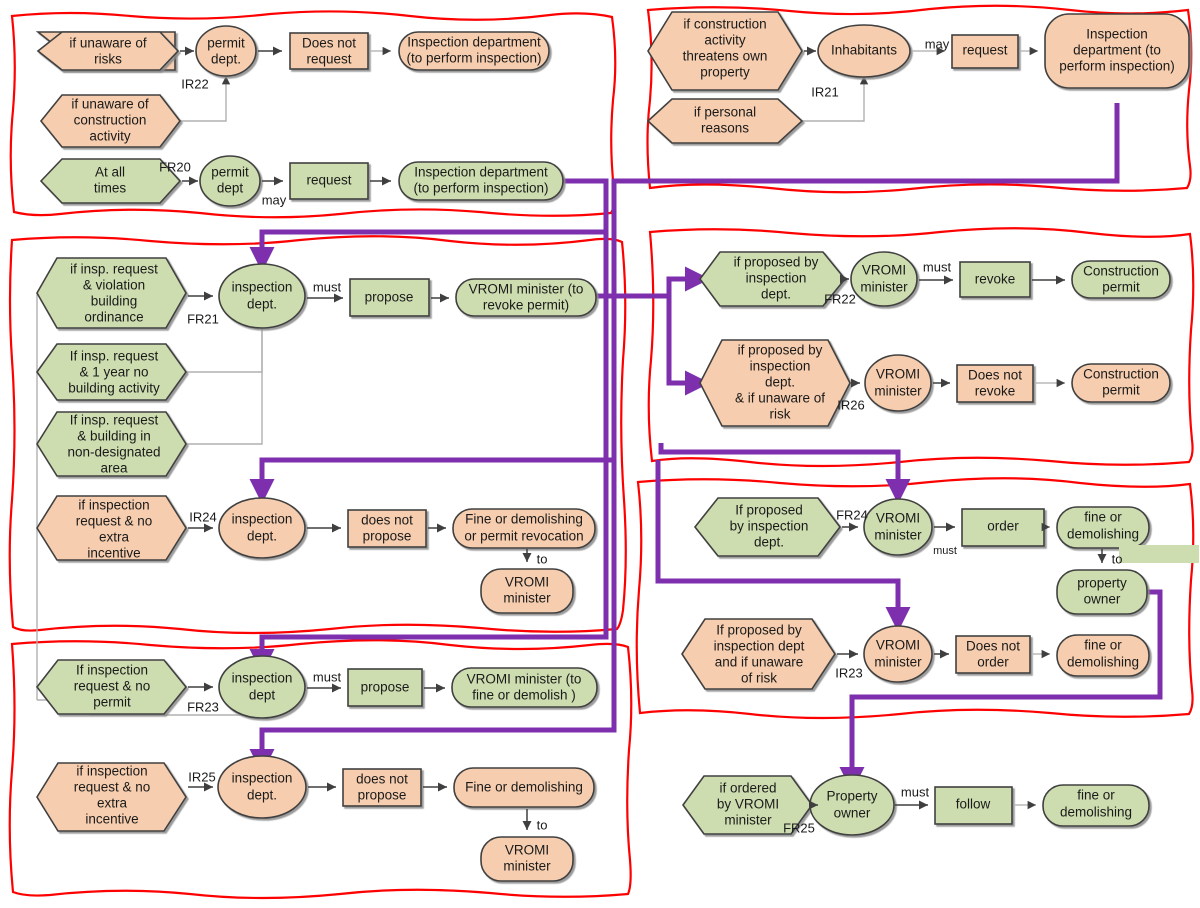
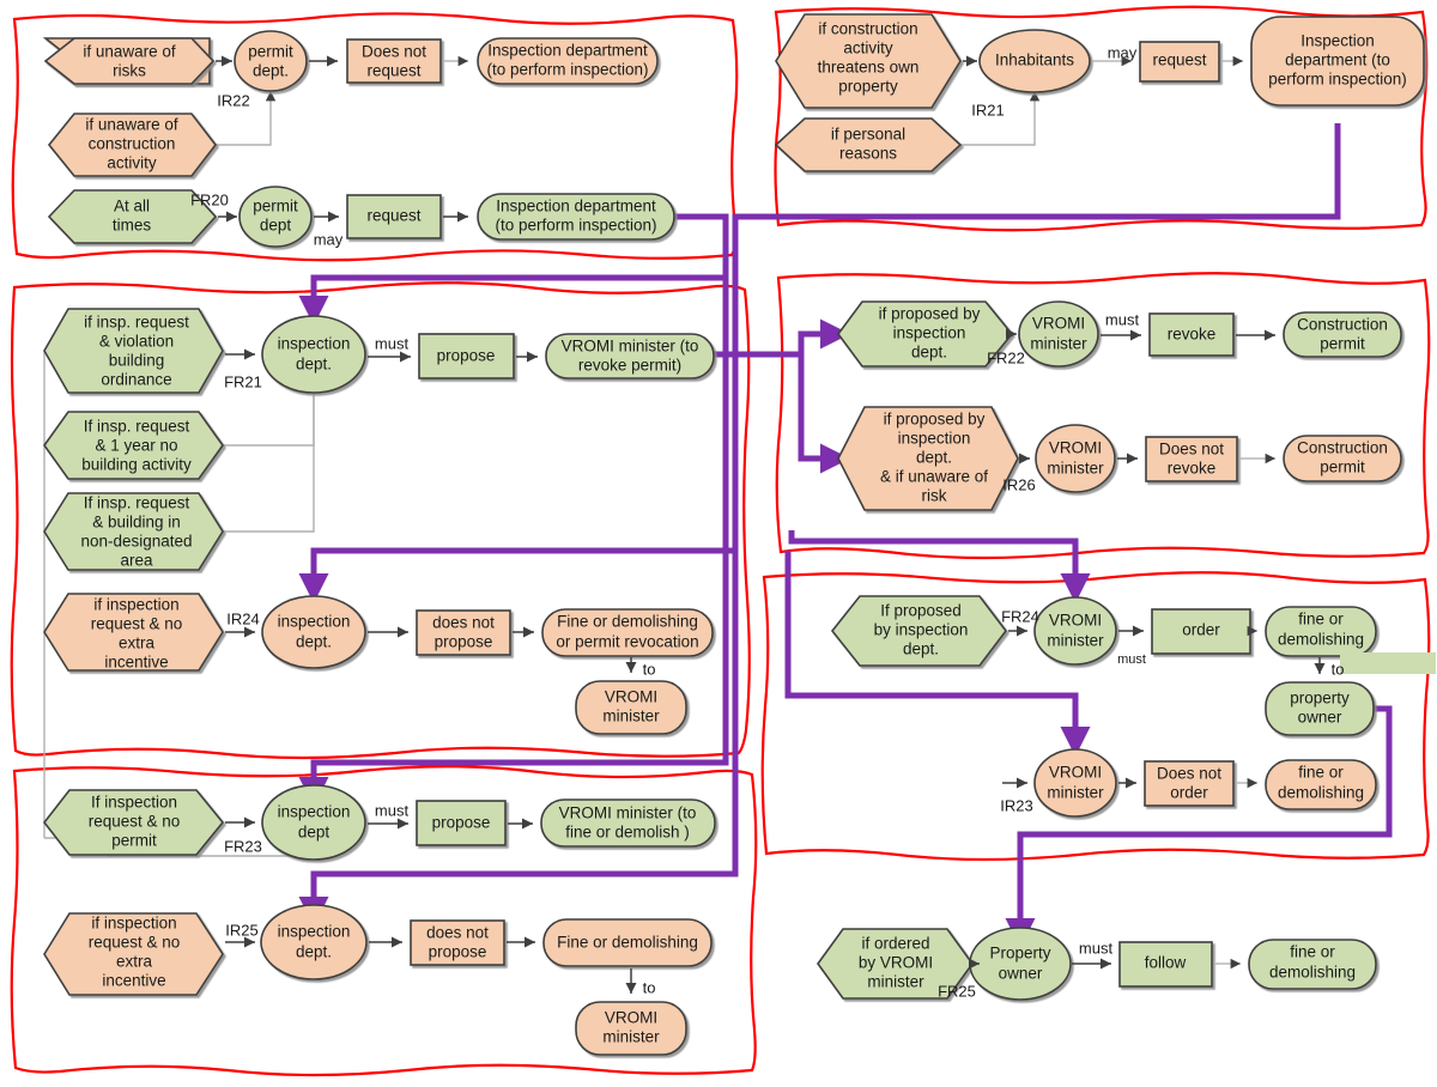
  if unaware of
  risks
  permit
  dept.
  IR22
  Does not
  request
  Inspection department
  (to perform inspection)
  if unaware of
  construction
  activity
  At all
  times
  permit
  dept
  FR20
  may
  request
  Inspection department
  (to perform inspection)
  if construction
  activity
  threatens own
  property
  Inhabitants
  IR21
  may
  request
  Inspection
  department (to
  perform inspection)
  if personal
  reasons
  if insp. request
  & violation
  building
  ordinance
  inspection
  dept.
  FR21
  must
  propose
  VROMI minister (to
  revoke permit)
  If insp. request
  & 1 year no
  building activity
  If insp. request
  & building in
  non-designated
  area
  if inspection
  request & no
  extra
  incentive
  inspection
  dept.
  IR24
  does not
  propose
  Fine or demolishing
  or permit revocation
  VROMI
  minister
  to
  if proposed by
  inspection
  dept.
  VROMI
  minister
  FR22
  must
  revoke
  Construction
  permit
  if proposed by
  inspection
  dept.
  & if unaware of
  risk
  VROMI
  minister
  IR26
  Does not
  revoke
  Construction
  permit
  If proposed
  by inspection
  dept.
  VROMI
  minister
  FR24
  must
  order
  fine or
  demolishing
  property
  owner
  to
- If proposed by
- inspection dept
- and if unaware
- of risk
  VROMI
  minister
  IR23
  Does not
  order
  fine or
  demolishing
  If inspection
  request & no
  permit
  inspection
  dept
  FR23
  must
  propose
  VROMI minister (to
  fine or demolish )
  if inspection
  request & no
  extra
  incentive
  inspection
  dept.
  IR25
  does not
  propose
  Fine or demolishing
  VROMI
  minister
  to
  if ordered
  by VROMI
  minister
  Property
  owner
  FR25
  must
  follow
  fine or
  demolishing
